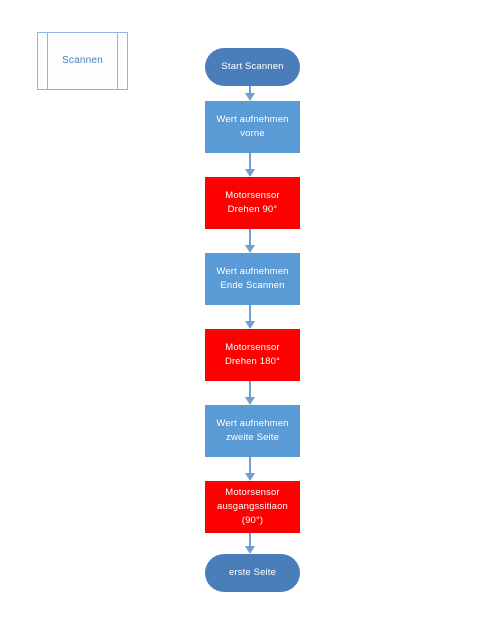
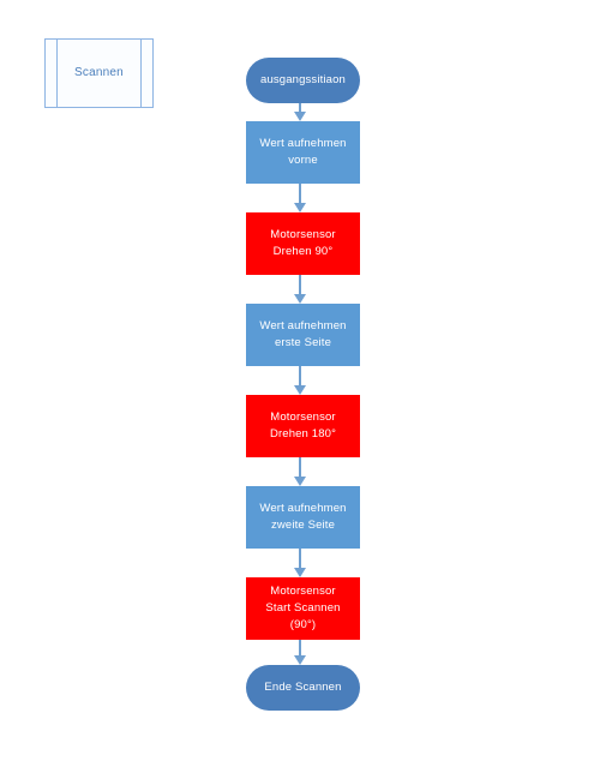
  Scannen
- Start Scannen
+ ausgangssitiaon
  Wert aufnehmen
  vorne
  Motorsensor
  Drehen 90°
  Wert aufnehmen
- Ende Scannen
+ erste Seite
  Motorsensor
  Drehen 180°
  Wert aufnehmen
  zweite Seite
  Motorsensor
- ausgangssitiaon
+ Start Scannen
  (90°)
- erste Seite
+ Ende Scannen
